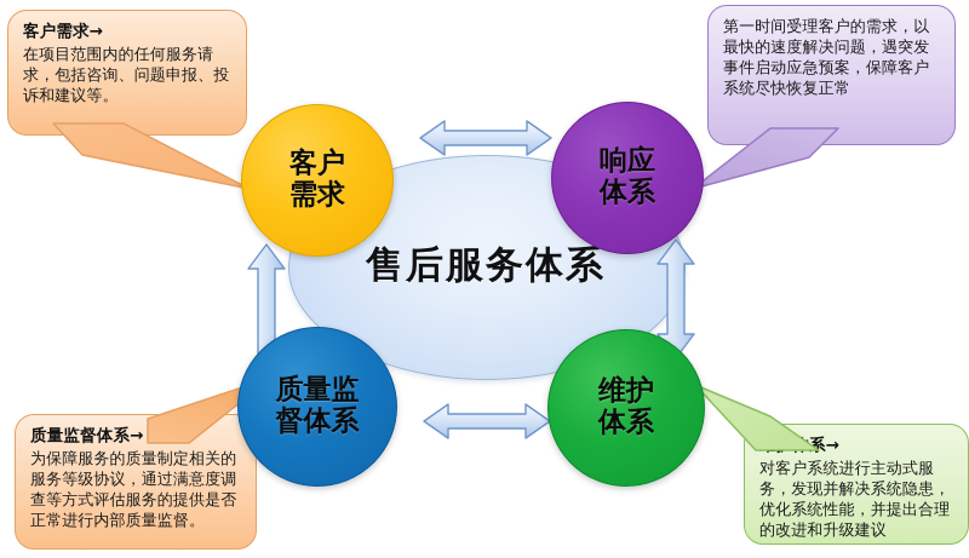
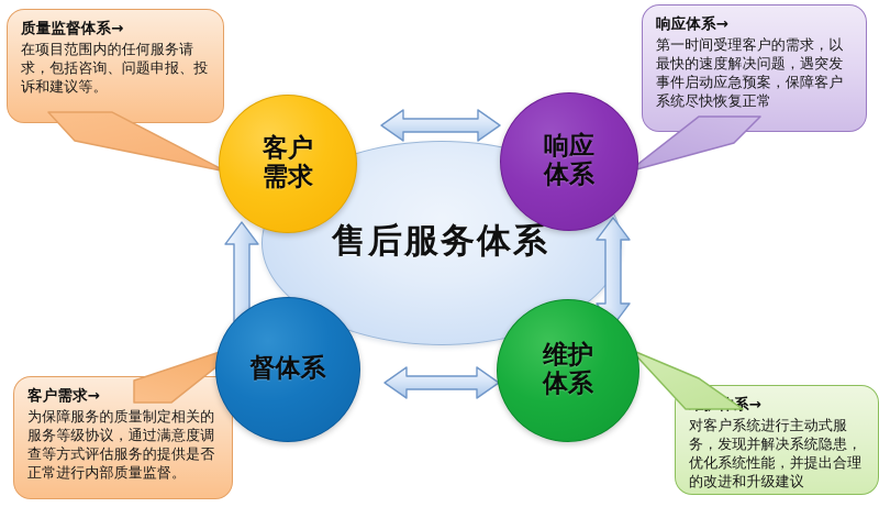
  售后服务体系
  客户
  需求
  响应
  体系
- 质量监
  督体系
  维护
  体系
- 客户需求→
+ 质量监督体系→
  在项目范围内的任何服务请求，包括咨询、问题申报、投诉和建议等。
+ 响应体系→
  第一时间受理客户的需求，以最快的速度解决问题，遇突发事件启动应急预案，保障客户系统尽快恢复正常
- 质量监督体系→
+ 客户需求→
  为保障服务的质量制定相关的服务等级协议，通过满意度调查等方式评估服务的提供是否正常进行内部质量监督。
  对客户系统进行主动式服务，发现并解决系统隐患，优化系统性能，并提出合理的改进和升级建议
